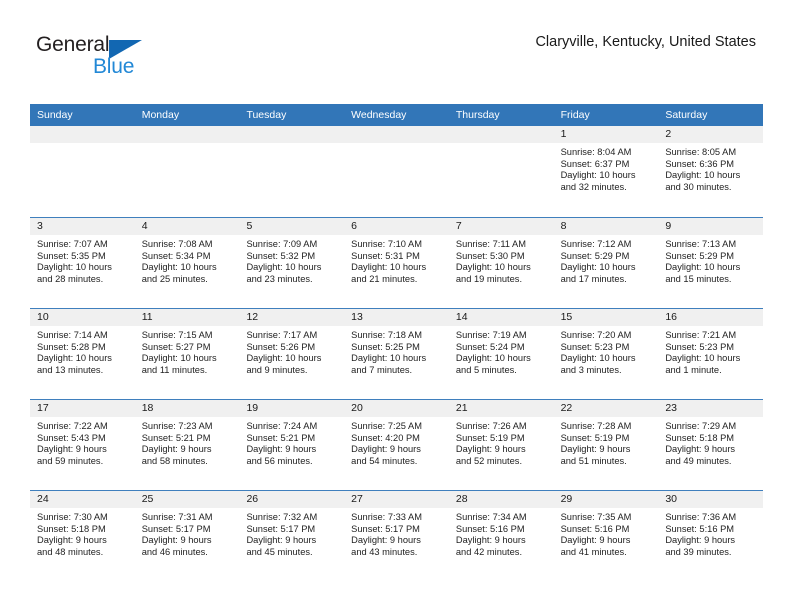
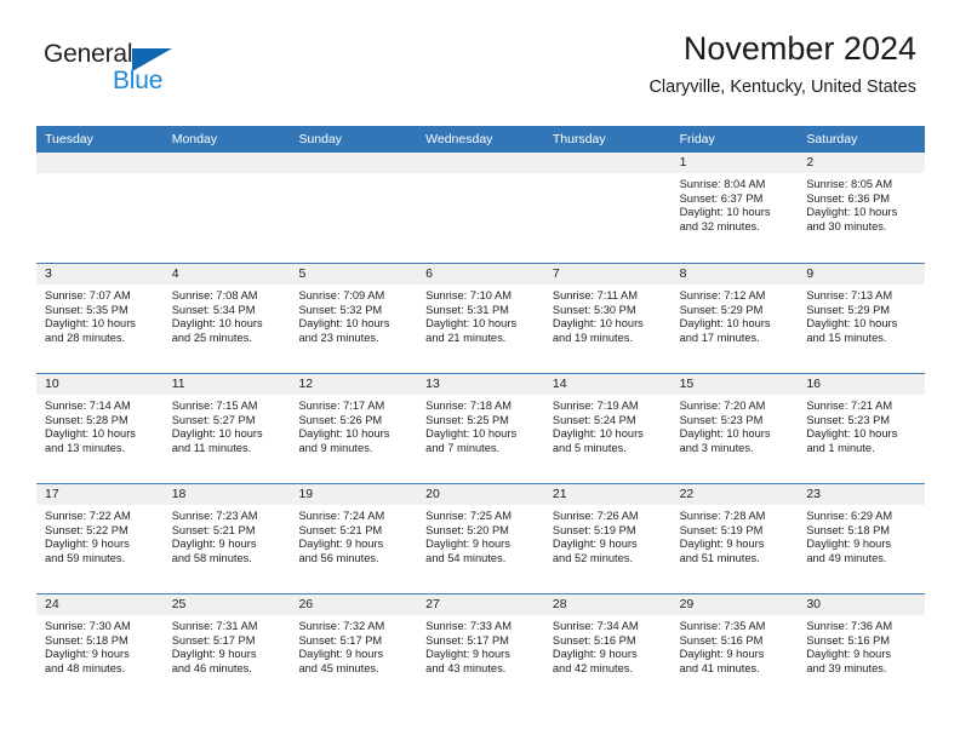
  General
  Blue
+ November 2024
  Claryville, Kentucky, United States
- Sunday
+ Tuesday
  Monday
- Tuesday
+ Sunday
  Wednesday
  Thursday
  Friday
  Saturday
  1
  Sunrise: 8:04 AM
  Sunset: 6:37 PM
  Daylight: 10 hours
  and 32 minutes.
  2
  Sunrise: 8:05 AM
  Sunset: 6:36 PM
  Daylight: 10 hours
  and 30 minutes.
  3
  Sunrise: 7:07 AM
  Sunset: 5:35 PM
  Daylight: 10 hours
  and 28 minutes.
  4
  Sunrise: 7:08 AM
  Sunset: 5:34 PM
  Daylight: 10 hours
  and 25 minutes.
  5
  Sunrise: 7:09 AM
  Sunset: 5:32 PM
  Daylight: 10 hours
  and 23 minutes.
  6
  Sunrise: 7:10 AM
  Sunset: 5:31 PM
  Daylight: 10 hours
  and 21 minutes.
  7
  Sunrise: 7:11 AM
  Sunset: 5:30 PM
  Daylight: 10 hours
  and 19 minutes.
  8
  Sunrise: 7:12 AM
  Sunset: 5:29 PM
  Daylight: 10 hours
  and 17 minutes.
  9
  Sunrise: 7:13 AM
  Sunset: 5:29 PM
  Daylight: 10 hours
  and 15 minutes.
  10
  Sunrise: 7:14 AM
  Sunset: 5:28 PM
  Daylight: 10 hours
  and 13 minutes.
  11
  Sunrise: 7:15 AM
  Sunset: 5:27 PM
  Daylight: 10 hours
  and 11 minutes.
  12
  Sunrise: 7:17 AM
  Sunset: 5:26 PM
  Daylight: 10 hours
  and 9 minutes.
  13
  Sunrise: 7:18 AM
  Sunset: 5:25 PM
  Daylight: 10 hours
  and 7 minutes.
  14
  Sunrise: 7:19 AM
  Sunset: 5:24 PM
  Daylight: 10 hours
  and 5 minutes.
  15
  Sunrise: 7:20 AM
  Sunset: 5:23 PM
  Daylight: 10 hours
  and 3 minutes.
  16
  Sunrise: 7:21 AM
  Sunset: 5:23 PM
  Daylight: 10 hours
  and 1 minute.
  17
  Sunrise: 7:22 AM
- Sunset: 5:43 PM
+ Sunset: 5:22 PM
  Daylight: 9 hours
  and 59 minutes.
  18
  Sunrise: 7:23 AM
  Sunset: 5:21 PM
  Daylight: 9 hours
  and 58 minutes.
  19
  Sunrise: 7:24 AM
  Sunset: 5:21 PM
  Daylight: 9 hours
  and 56 minutes.
  20
  Sunrise: 7:25 AM
- Sunset: 4:20 PM
+ Sunset: 5:20 PM
  Daylight: 9 hours
  and 54 minutes.
  21
  Sunrise: 7:26 AM
  Sunset: 5:19 PM
  Daylight: 9 hours
  and 52 minutes.
  22
  Sunrise: 7:28 AM
  Sunset: 5:19 PM
  Daylight: 9 hours
  and 51 minutes.
  23
- Sunrise: 7:29 AM
+ Sunrise: 6:29 AM
  Sunset: 5:18 PM
  Daylight: 9 hours
  and 49 minutes.
  24
  Sunrise: 7:30 AM
  Sunset: 5:18 PM
  Daylight: 9 hours
  and 48 minutes.
  25
  Sunrise: 7:31 AM
  Sunset: 5:17 PM
  Daylight: 9 hours
  and 46 minutes.
  26
  Sunrise: 7:32 AM
  Sunset: 5:17 PM
  Daylight: 9 hours
  and 45 minutes.
  27
  Sunrise: 7:33 AM
  Sunset: 5:17 PM
  Daylight: 9 hours
  and 43 minutes.
  28
  Sunrise: 7:34 AM
  Sunset: 5:16 PM
  Daylight: 9 hours
  and 42 minutes.
  29
  Sunrise: 7:35 AM
  Sunset: 5:16 PM
  Daylight: 9 hours
  and 41 minutes.
  30
  Sunrise: 7:36 AM
  Sunset: 5:16 PM
  Daylight: 9 hours
  and 39 minutes.
